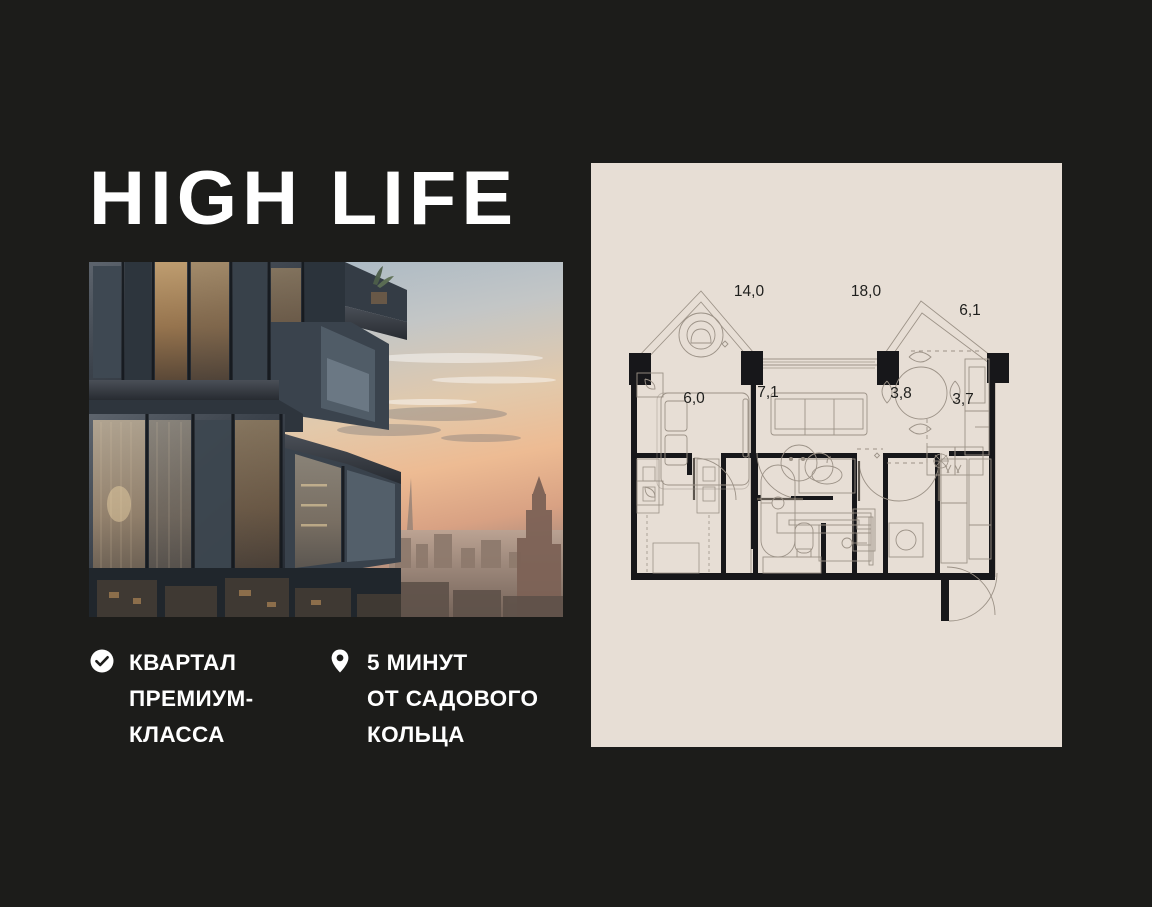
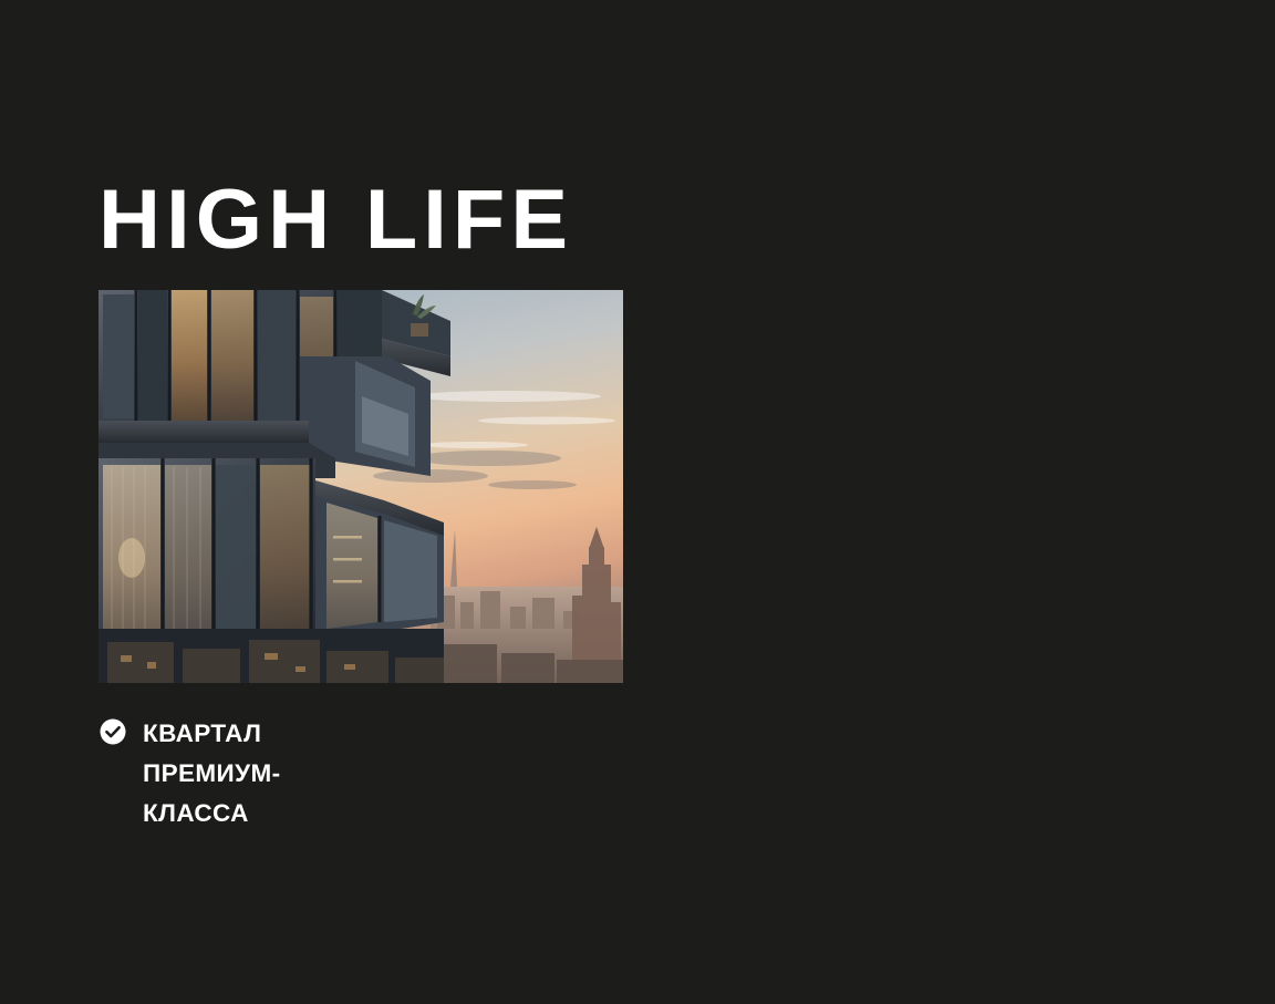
  HIGH LIFE
  КВАРТАЛ
  ПРЕМИУМ-
  КЛАССА
- 5 МИНУТ
- ОТ САДОВОГО
- КОЛЬЦА
- 14,0
- 18,0
- 6,1
- 6,0
- 7,1
- 3,8
- 3,7
